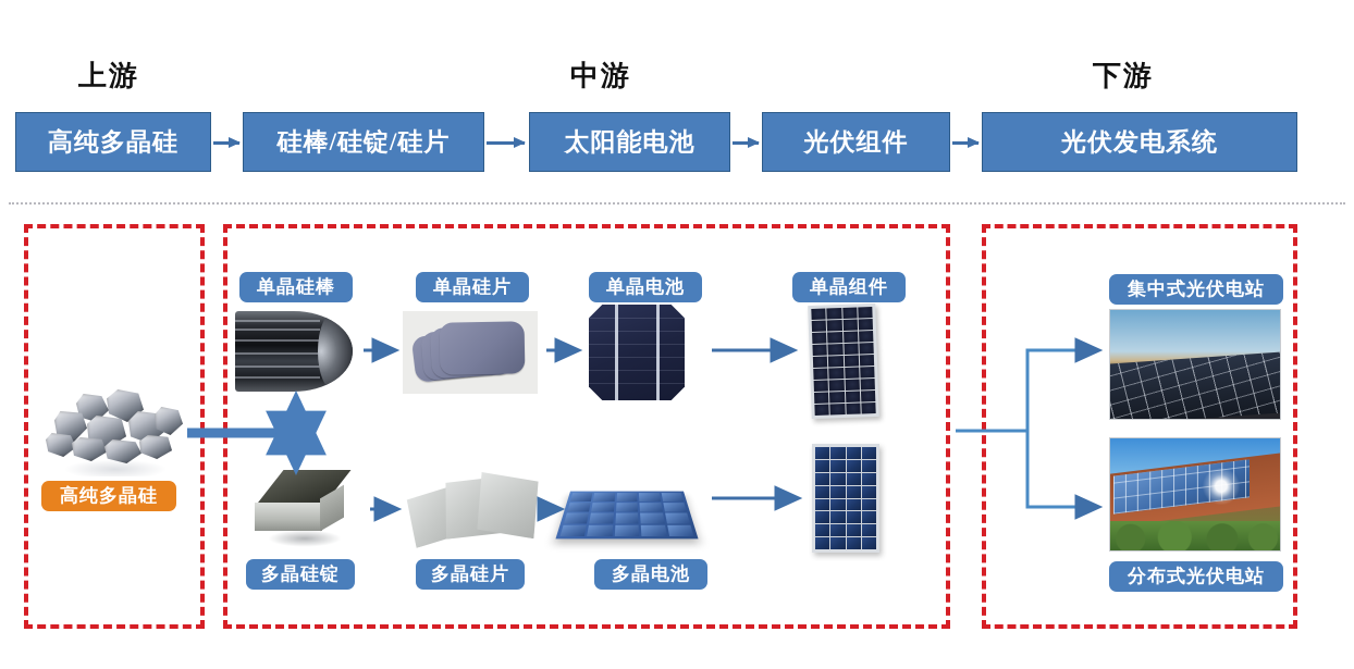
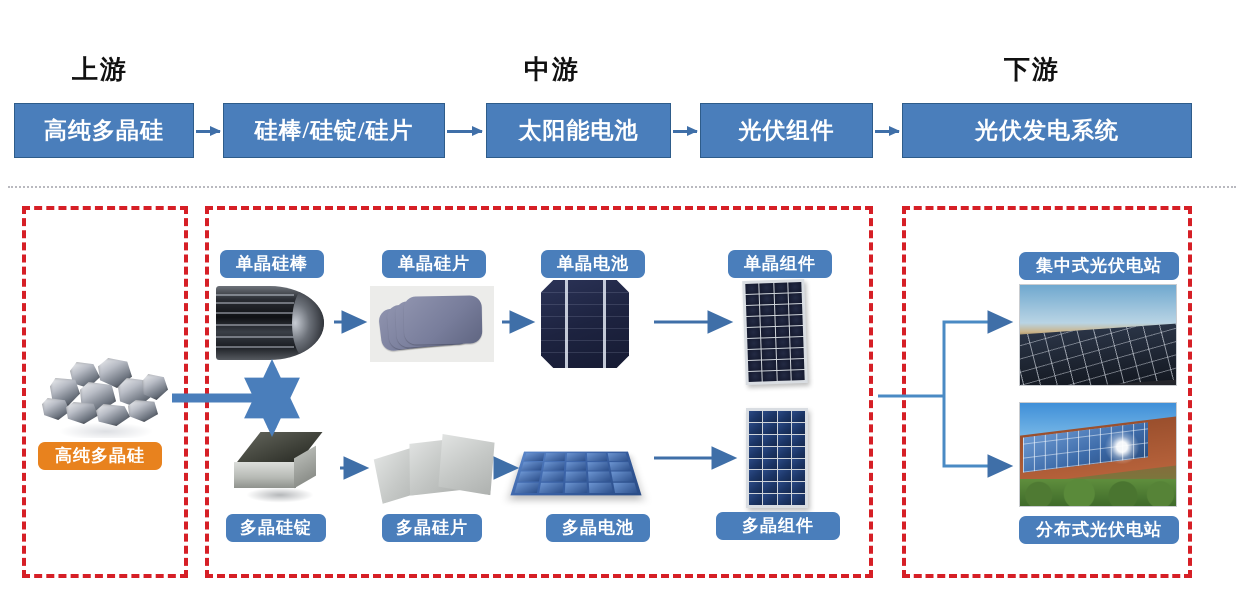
  上游
  中游
  下游
  高纯多晶硅
  硅棒/硅锭/硅片
  太阳能电池
  光伏组件
  光伏发电系统
  高纯多晶硅
  单晶硅棒
  单晶硅片
  单晶电池
  单晶组件
  多晶硅锭
  多晶硅片
  多晶电池
+ 多晶组件
  集中式光伏电站
  分布式光伏电站
